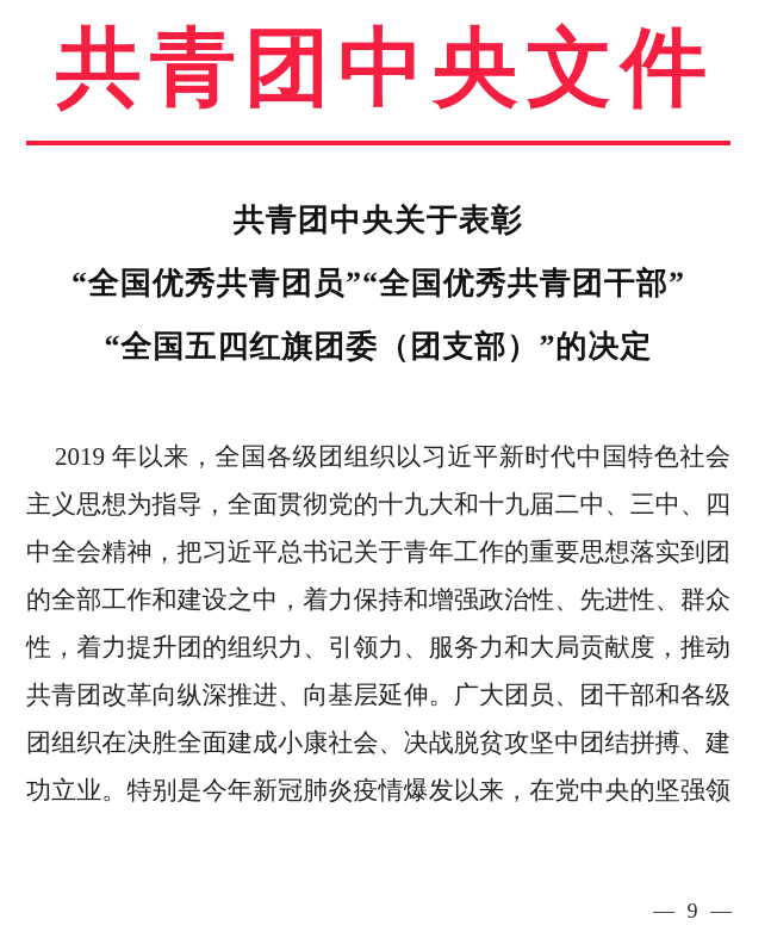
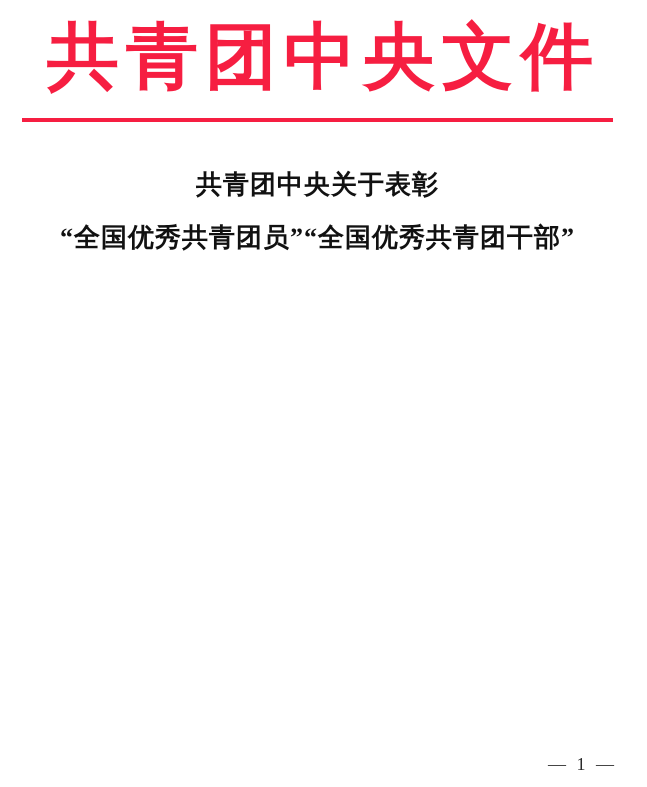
  共青团中央文件
  共青团中央关于表彰
  “全国优秀共青团员”“全国优秀共青团干部”
- “全国五四红旗团委（团支部）”的决定
- 2019 年以来，全国各级团组织以习近平新时代中国特色社会
- 主义思想为指导，全面贯彻党的十九大和十九届二中、三中、四
- 中全会精神，把习近平总书记关于青年工作的重要思想落实到团
- 的全部工作和建设之中，着力保持和增强政治性、先进性、群众
- 性，着力提升团的组织力、引领力、服务力和大局贡献度，推动
- 共青团改革向纵深推进、向基层延伸。广大团员、团干部和各级
- 团组织在决胜全面建成小康社会、决战脱贫攻坚中团结拼搏、建
- 功立业。特别是今年新冠肺炎疫情爆发以来，在党中央的坚强领
- — 9 —
+ — 1 —
